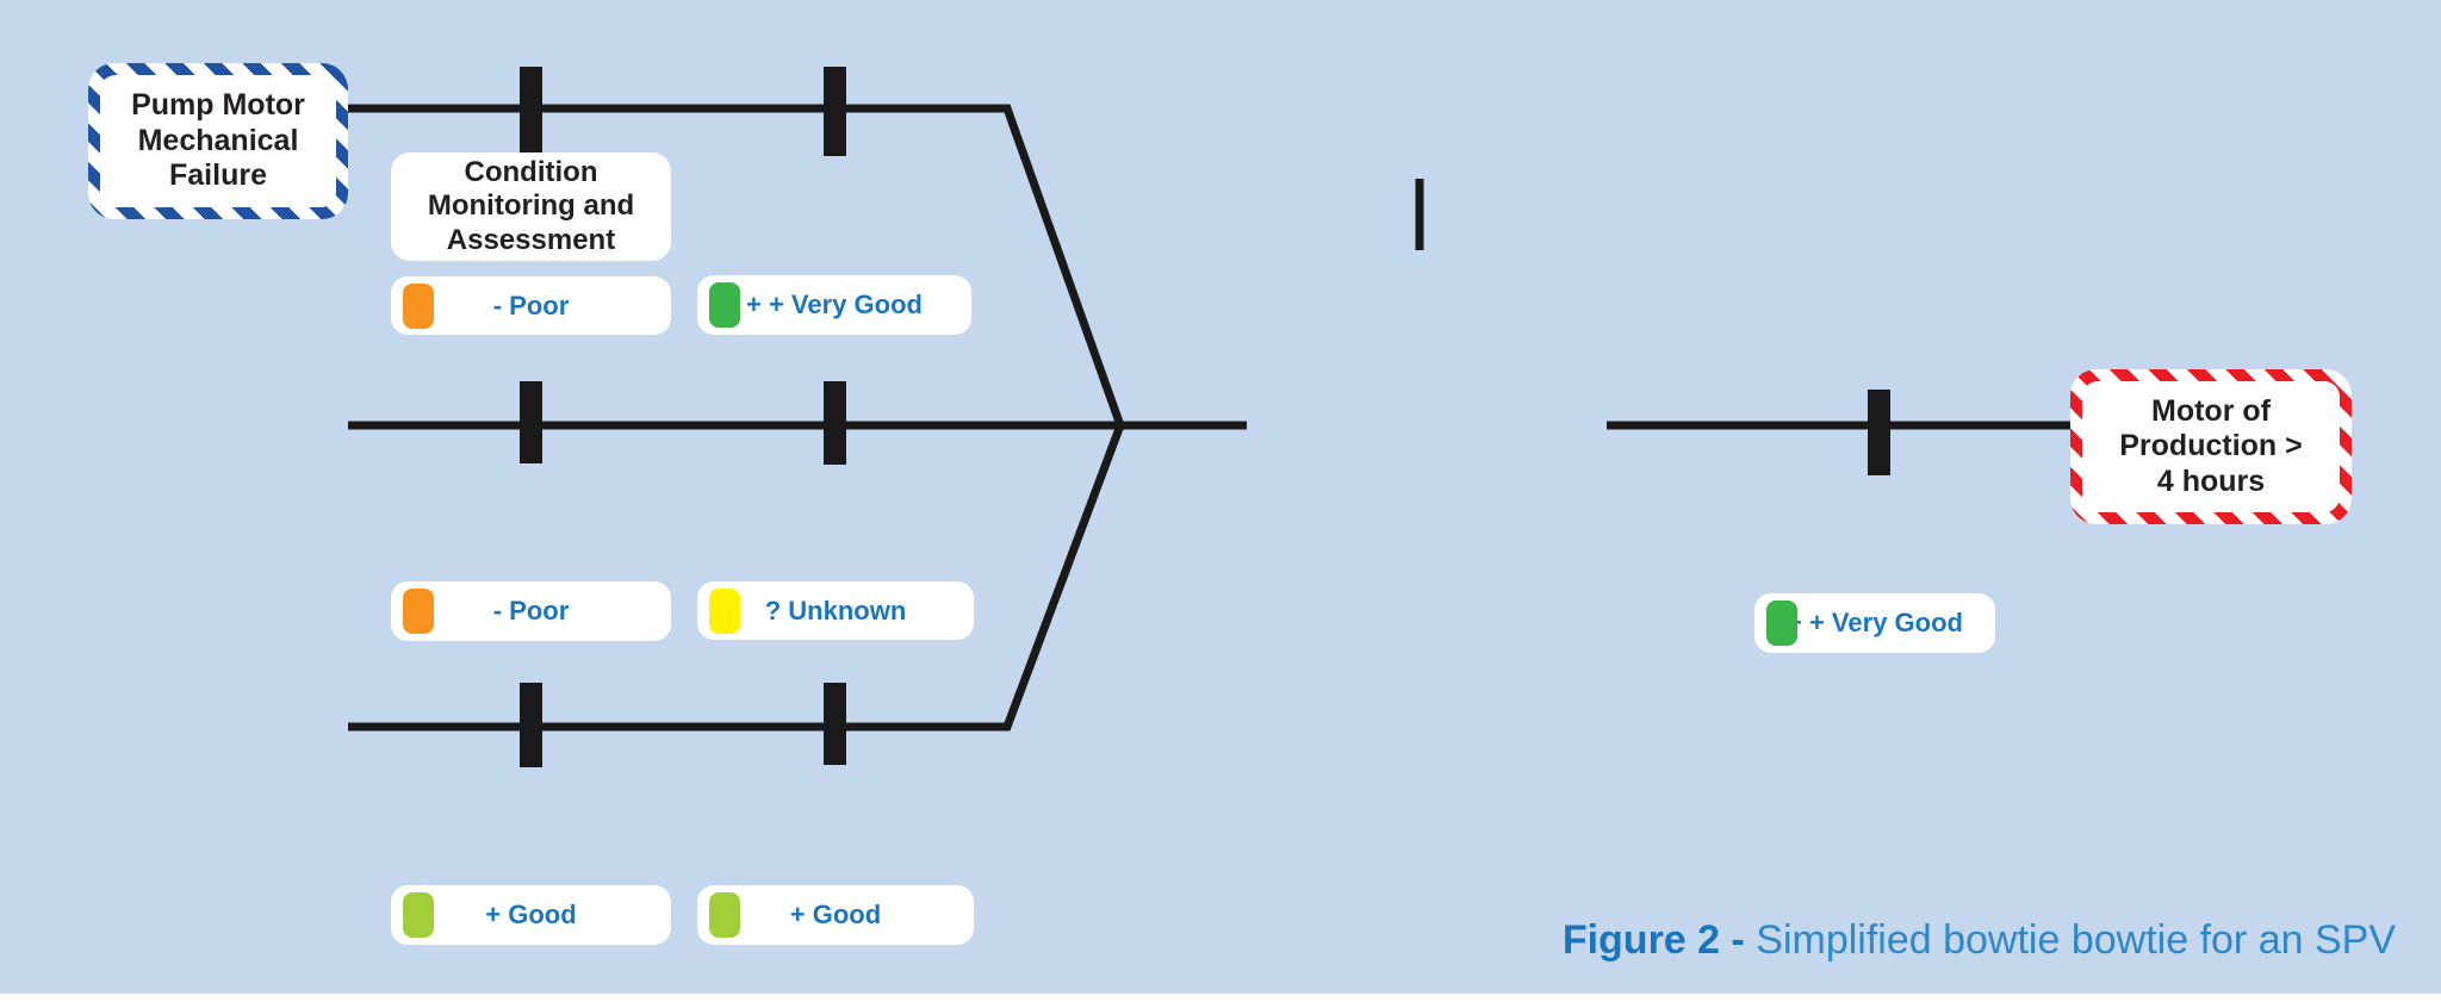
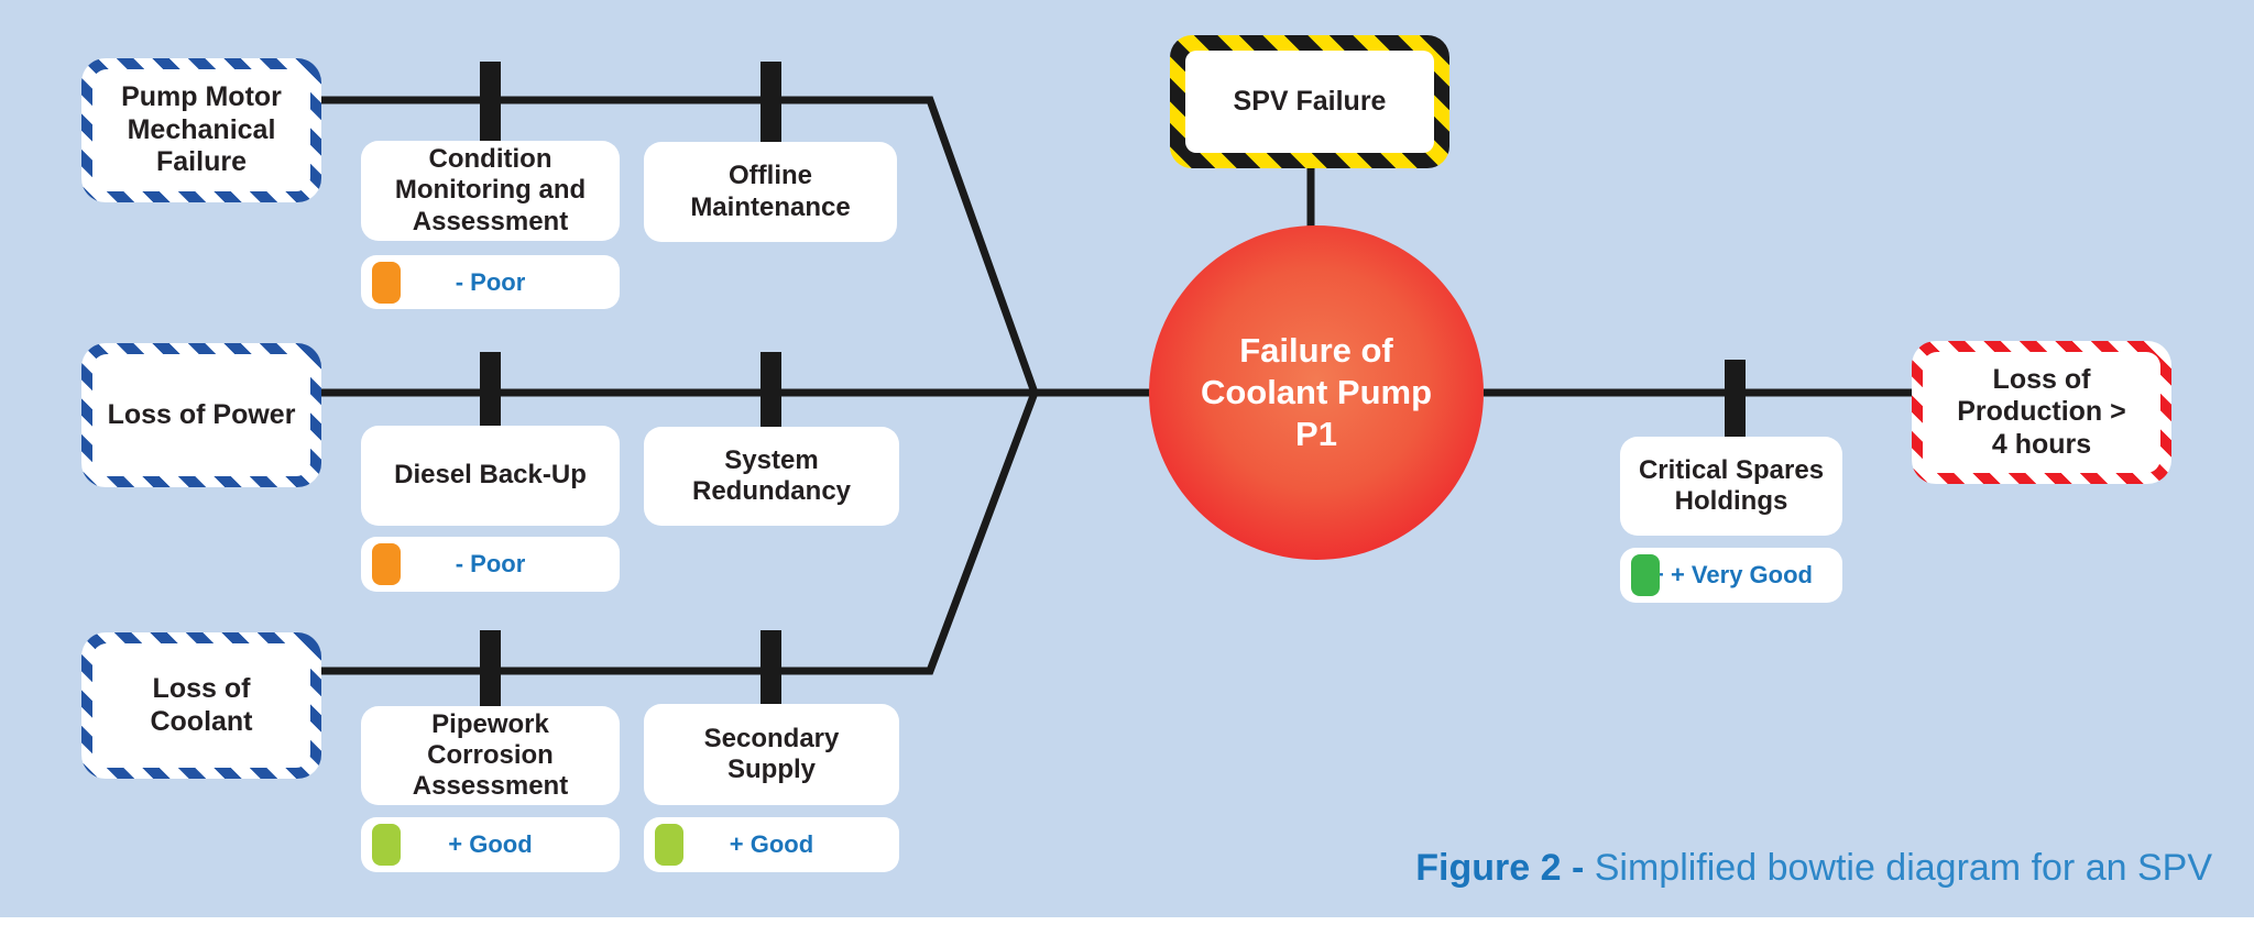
  Pump Motor Mechanical Failure
+ Loss of Power
+ Loss of Coolant
+ SPV Failure
+ Failure of Coolant Pump P1
- Motor of Production > 4 hours
+ Loss of Production > 4 hours
  Condition Monitoring and Assessment
+ Offline Maintenance
+ Diesel Back-Up
+ System Redundancy
+ Pipework Corrosion Assessment
+ Secondary Supply
+ Critical Spares Holdings
  - Poor
- + + Very Good
  - Poor
- ? Unknown
  + Good
  + Good
  + Very Good
- Figure 2 - Simplified bowtie bowtie for an SPV
+ Figure 2 - Simplified bowtie diagram for an SPV
